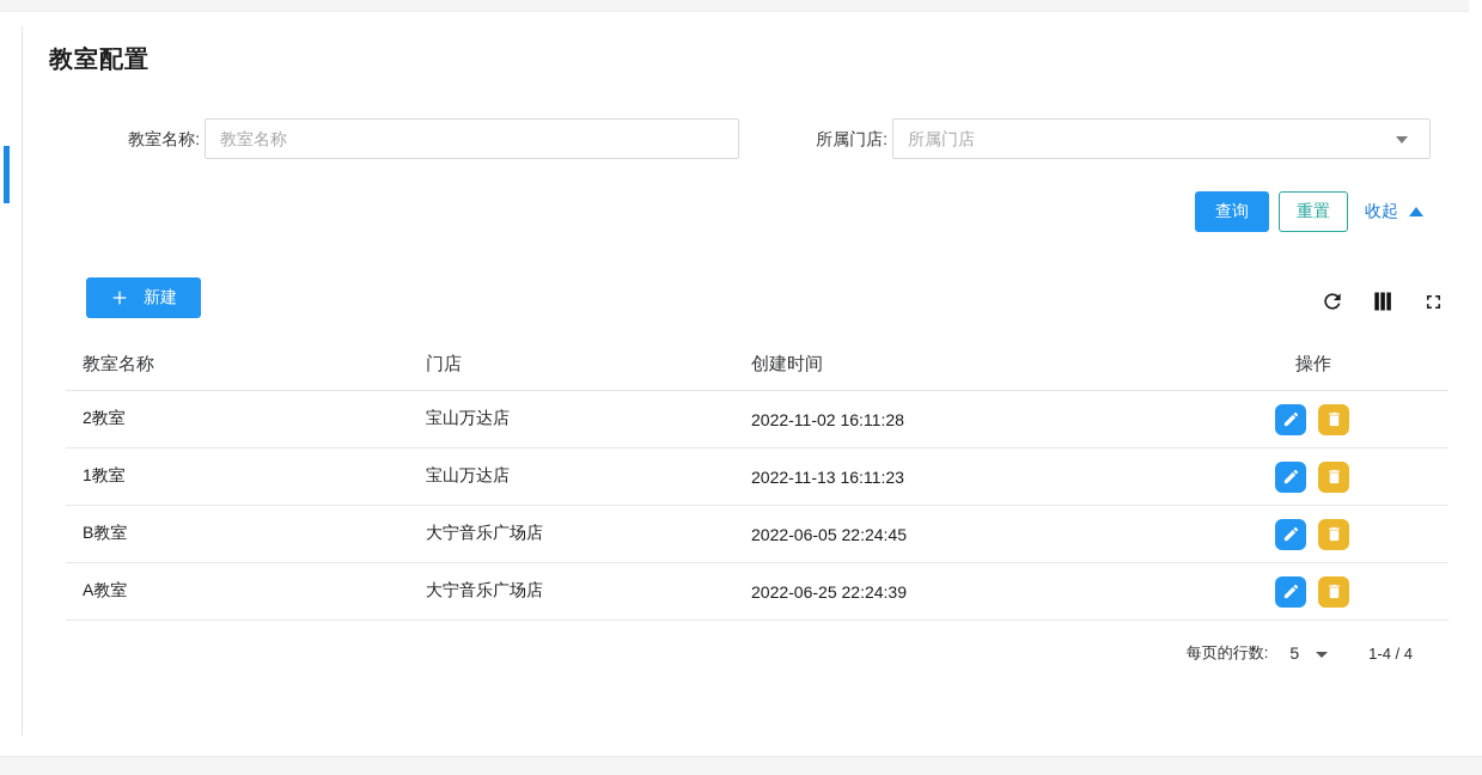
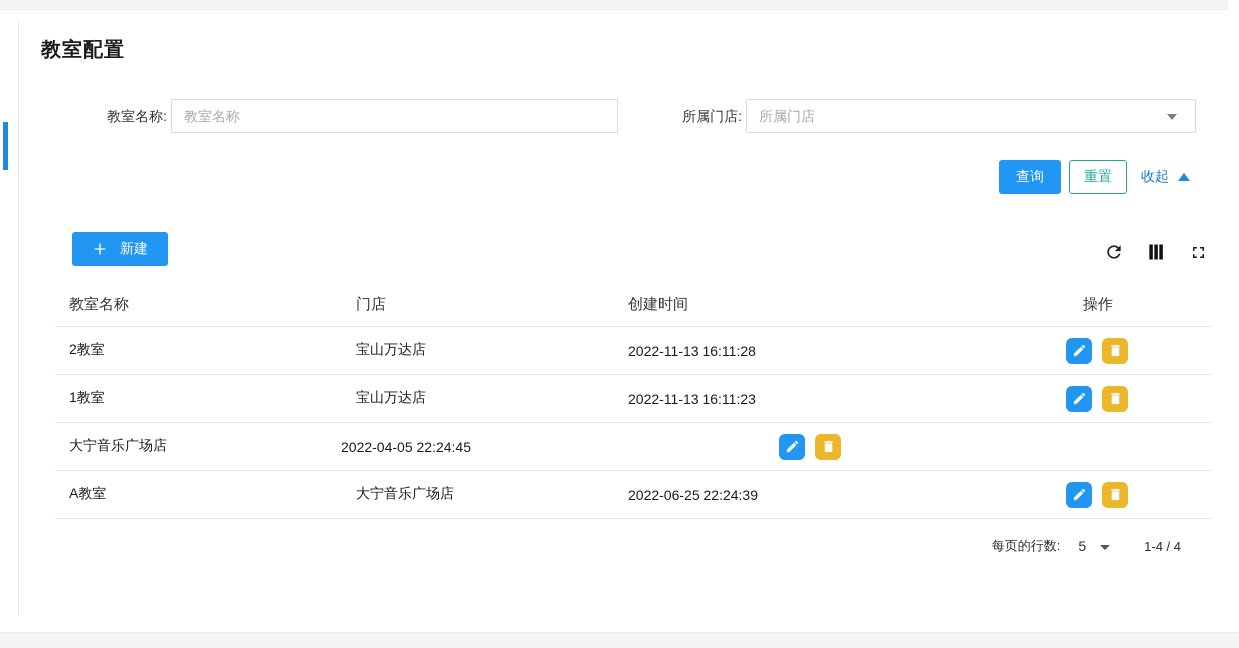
  教室配置
  教室名称:
  教室名称
  所属门店:
  所属门店
  查询
  重置
  收起
  新建
  教室名称
  门店
  创建时间
  操作
  2教室
  宝山万达店
- 2022-11-02 16:11:28
+ 2022-11-13 16:11:28
  1教室
  宝山万达店
  2022-11-13 16:11:23
- B教室
  大宁音乐广场店
- 2022-06-05 22:24:45
+ 2022-04-05 22:24:45
  A教室
  大宁音乐广场店
  2022-06-25 22:24:39
  每页的行数:
  5
  1-4 / 4
